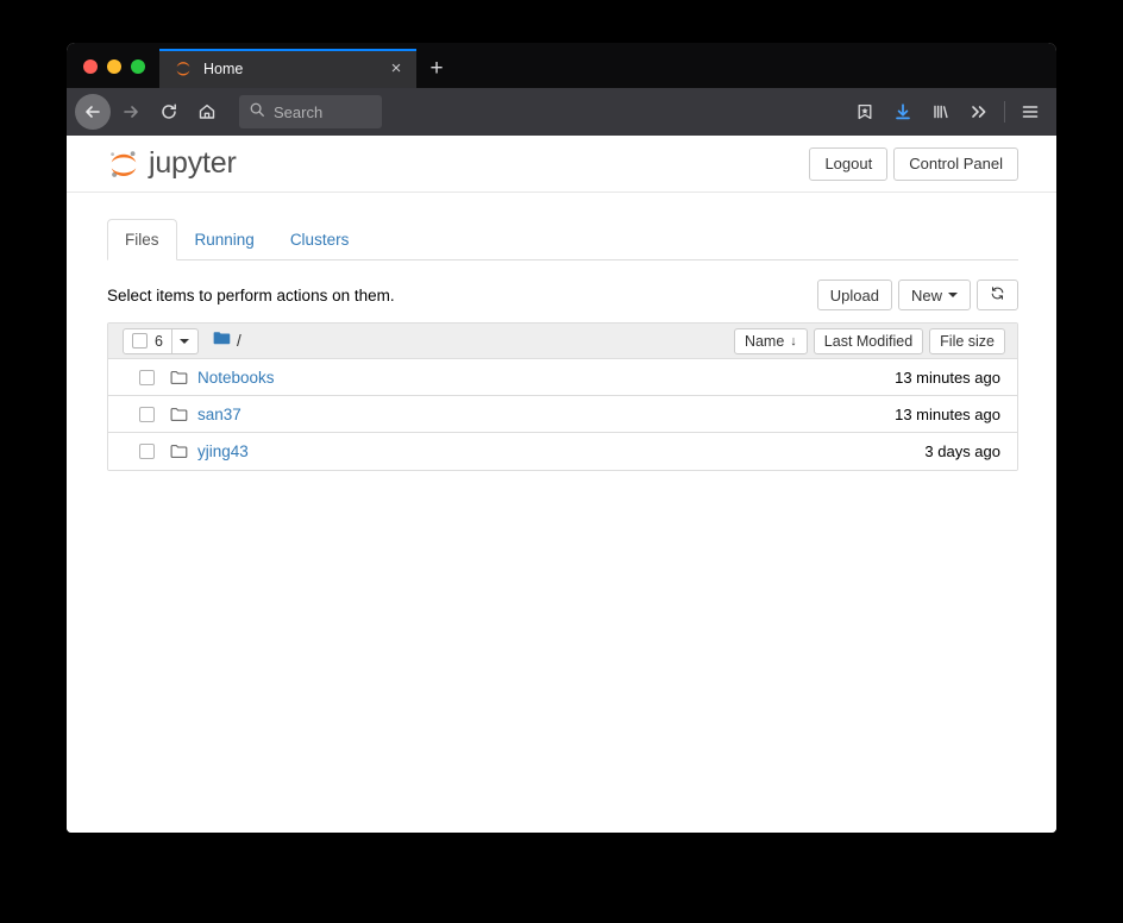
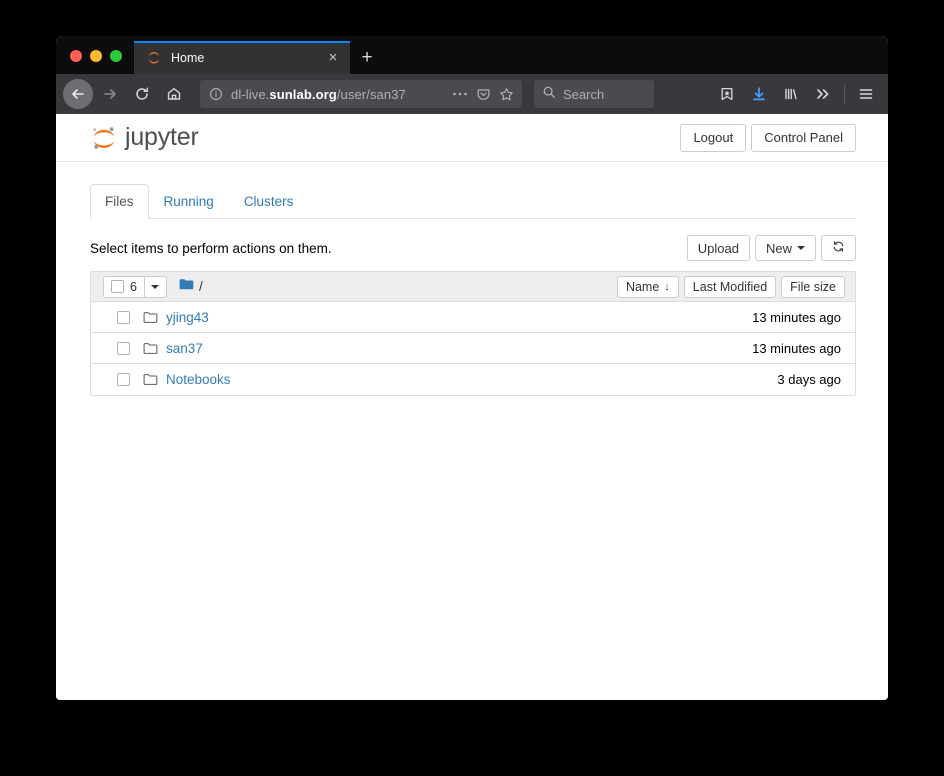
  Home
  ×
  +
+ dl-live.sunlab.org/user/san37
  Search
  jupyter
  Logout
  Control Panel
  Files
  Running
  Clusters
  Select items to perform actions on them.
  Upload
  New
  6
  /
  Name
  ↓
  Last Modified
  File size
- Notebooks
+ yjing43
  13 minutes ago
  san37
  13 minutes ago
- yjing43
+ Notebooks
  3 days ago
